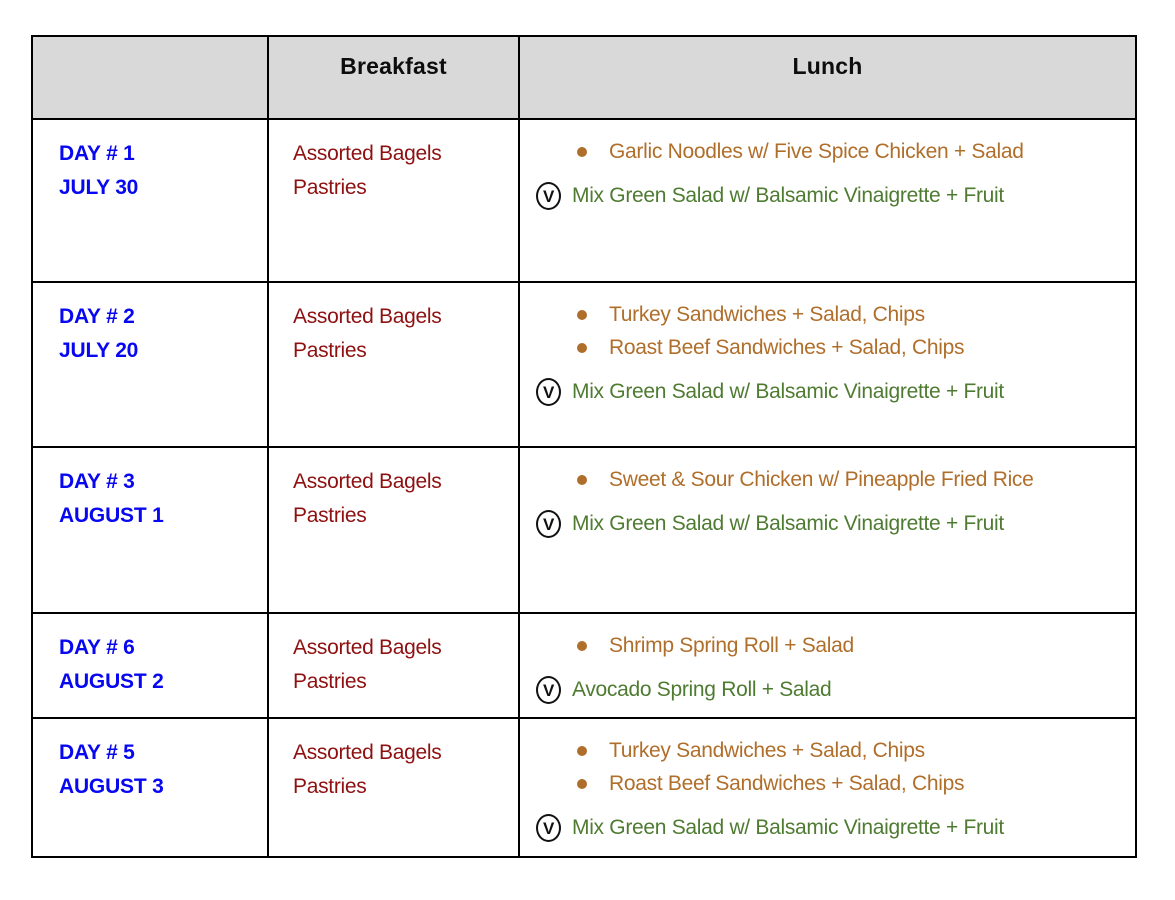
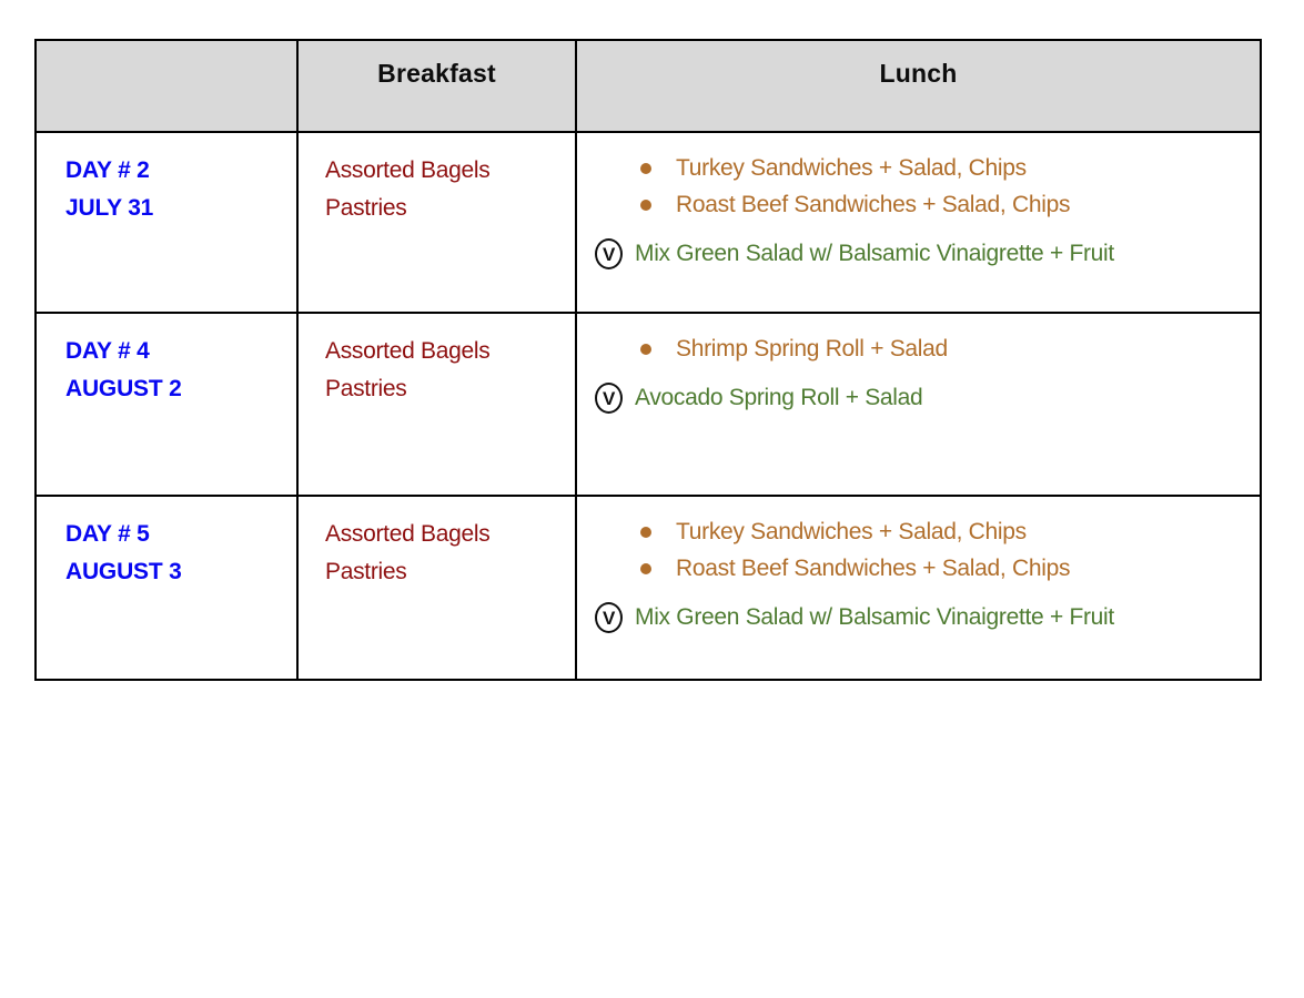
  	Breakfast	Lunch
- DAY # 1JULY 30	Assorted BagelsPastries	Garlic Noodles w/ Five Spice Chicken + SaladV Mix Green Salad w/ Balsamic Vinaigrette + Fruit
- DAY # 2JULY 20	Assorted BagelsPastries	Turkey Sandwiches + Salad, ChipsRoast Beef Sandwiches + Salad, ChipsV Mix Green Salad w/ Balsamic Vinaigrette + Fruit
+ DAY # 2JULY 31	Assorted BagelsPastries	Turkey Sandwiches + Salad, ChipsRoast Beef Sandwiches + Salad, ChipsV Mix Green Salad w/ Balsamic Vinaigrette + Fruit
- DAY # 3AUGUST 1	Assorted BagelsPastries	Sweet & Sour Chicken w/ Pineapple Fried RiceV Mix Green Salad w/ Balsamic Vinaigrette + Fruit
- DAY # 6AUGUST 2	Assorted BagelsPastries	Shrimp Spring Roll + SaladV Avocado Spring Roll + Salad
+ DAY # 4AUGUST 2	Assorted BagelsPastries	Shrimp Spring Roll + SaladV Avocado Spring Roll + Salad
  DAY # 5AUGUST 3	Assorted BagelsPastries	Turkey Sandwiches + Salad, ChipsRoast Beef Sandwiches + Salad, ChipsV Mix Green Salad w/ Balsamic Vinaigrette + Fruit
